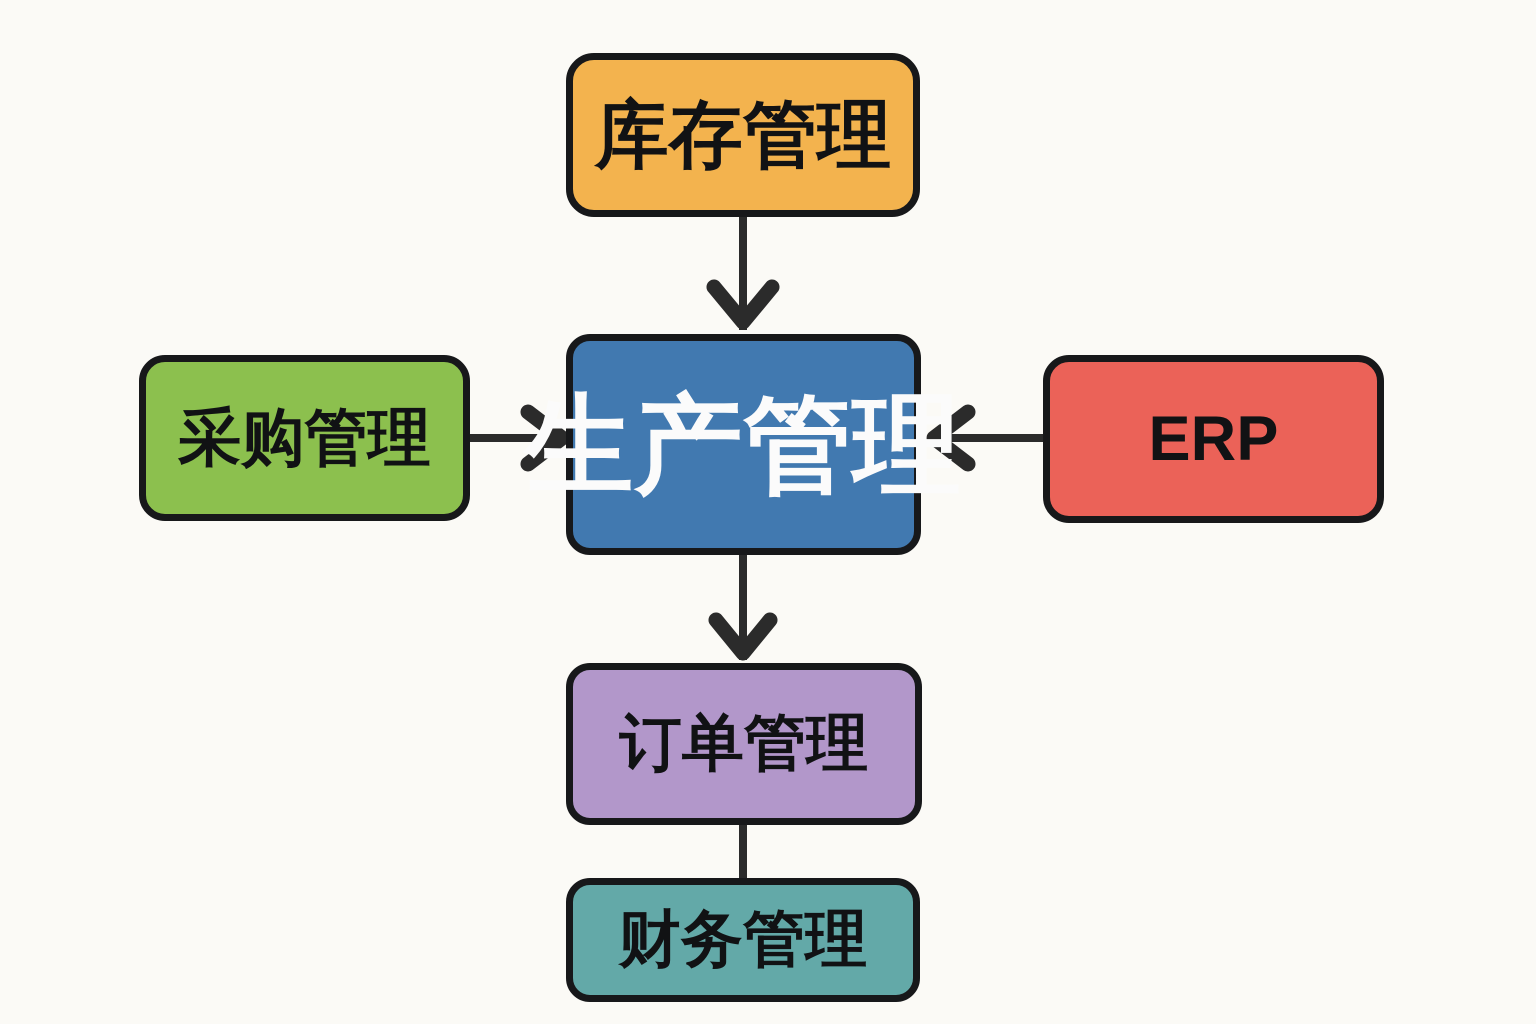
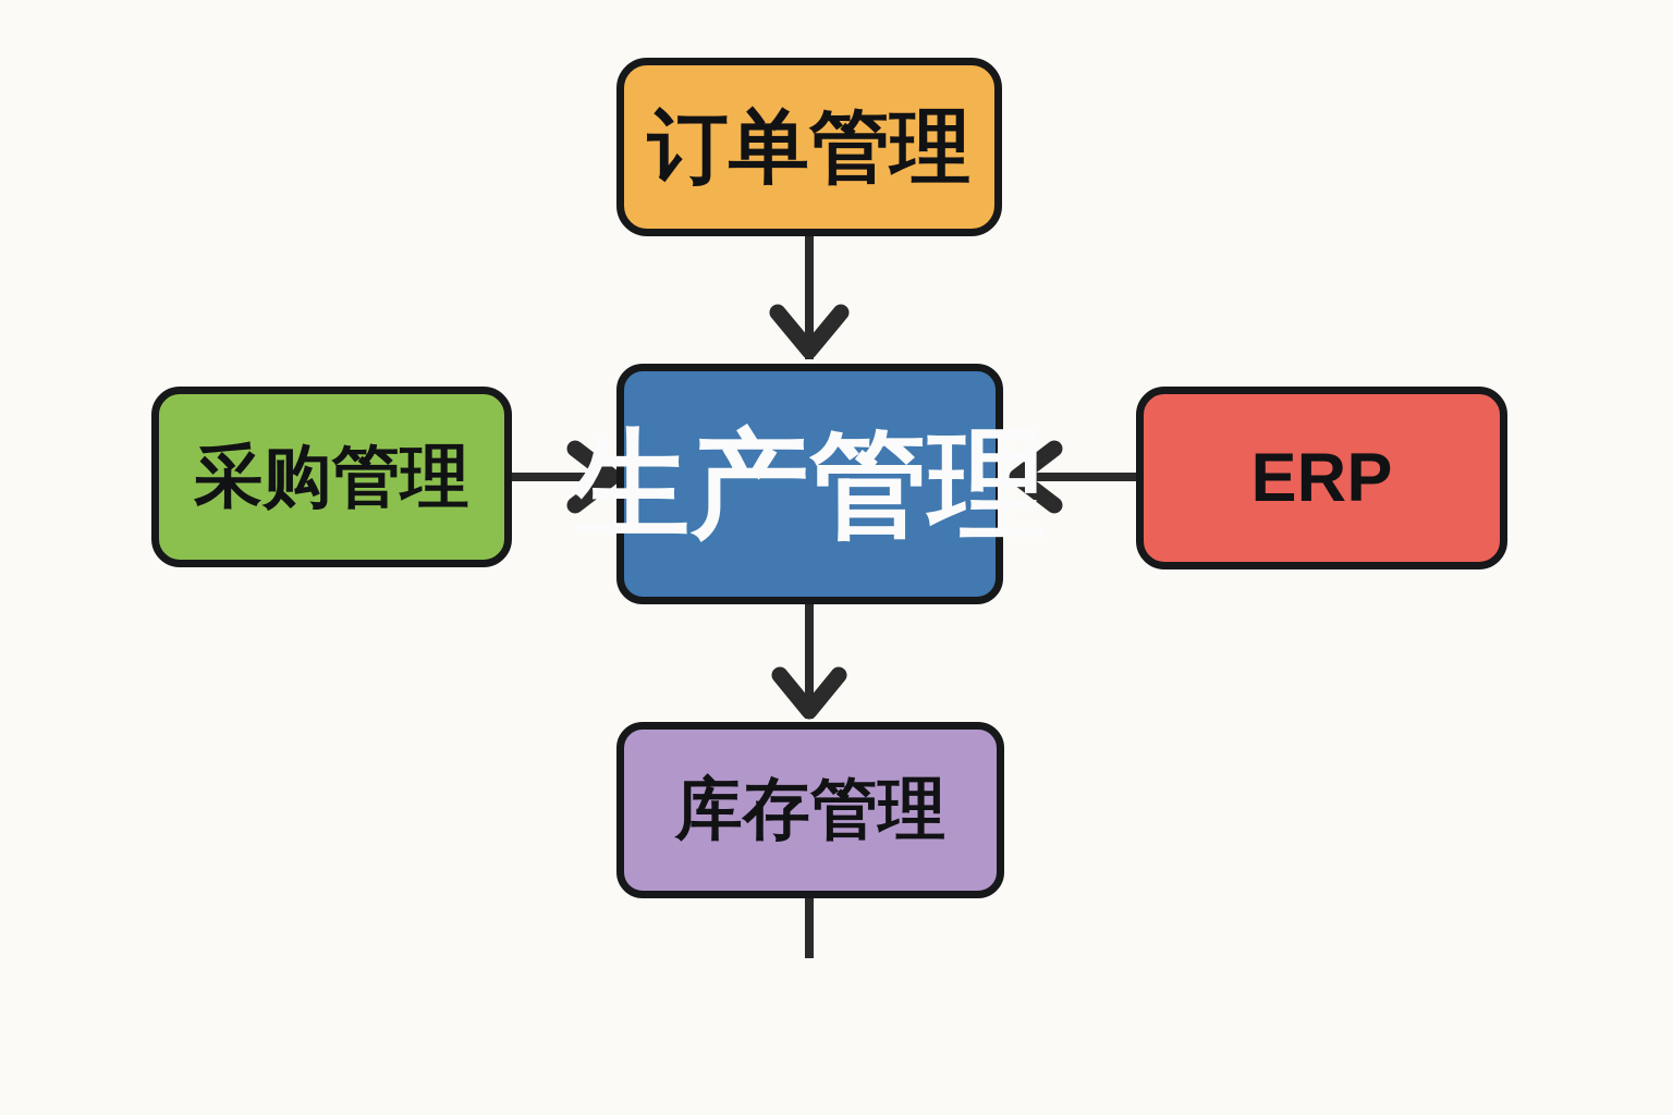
- 库存管理
+ 订单管理
  生产管理
  采购管理
  ERP
- 订单管理
+ 库存管理
- 财务管理
